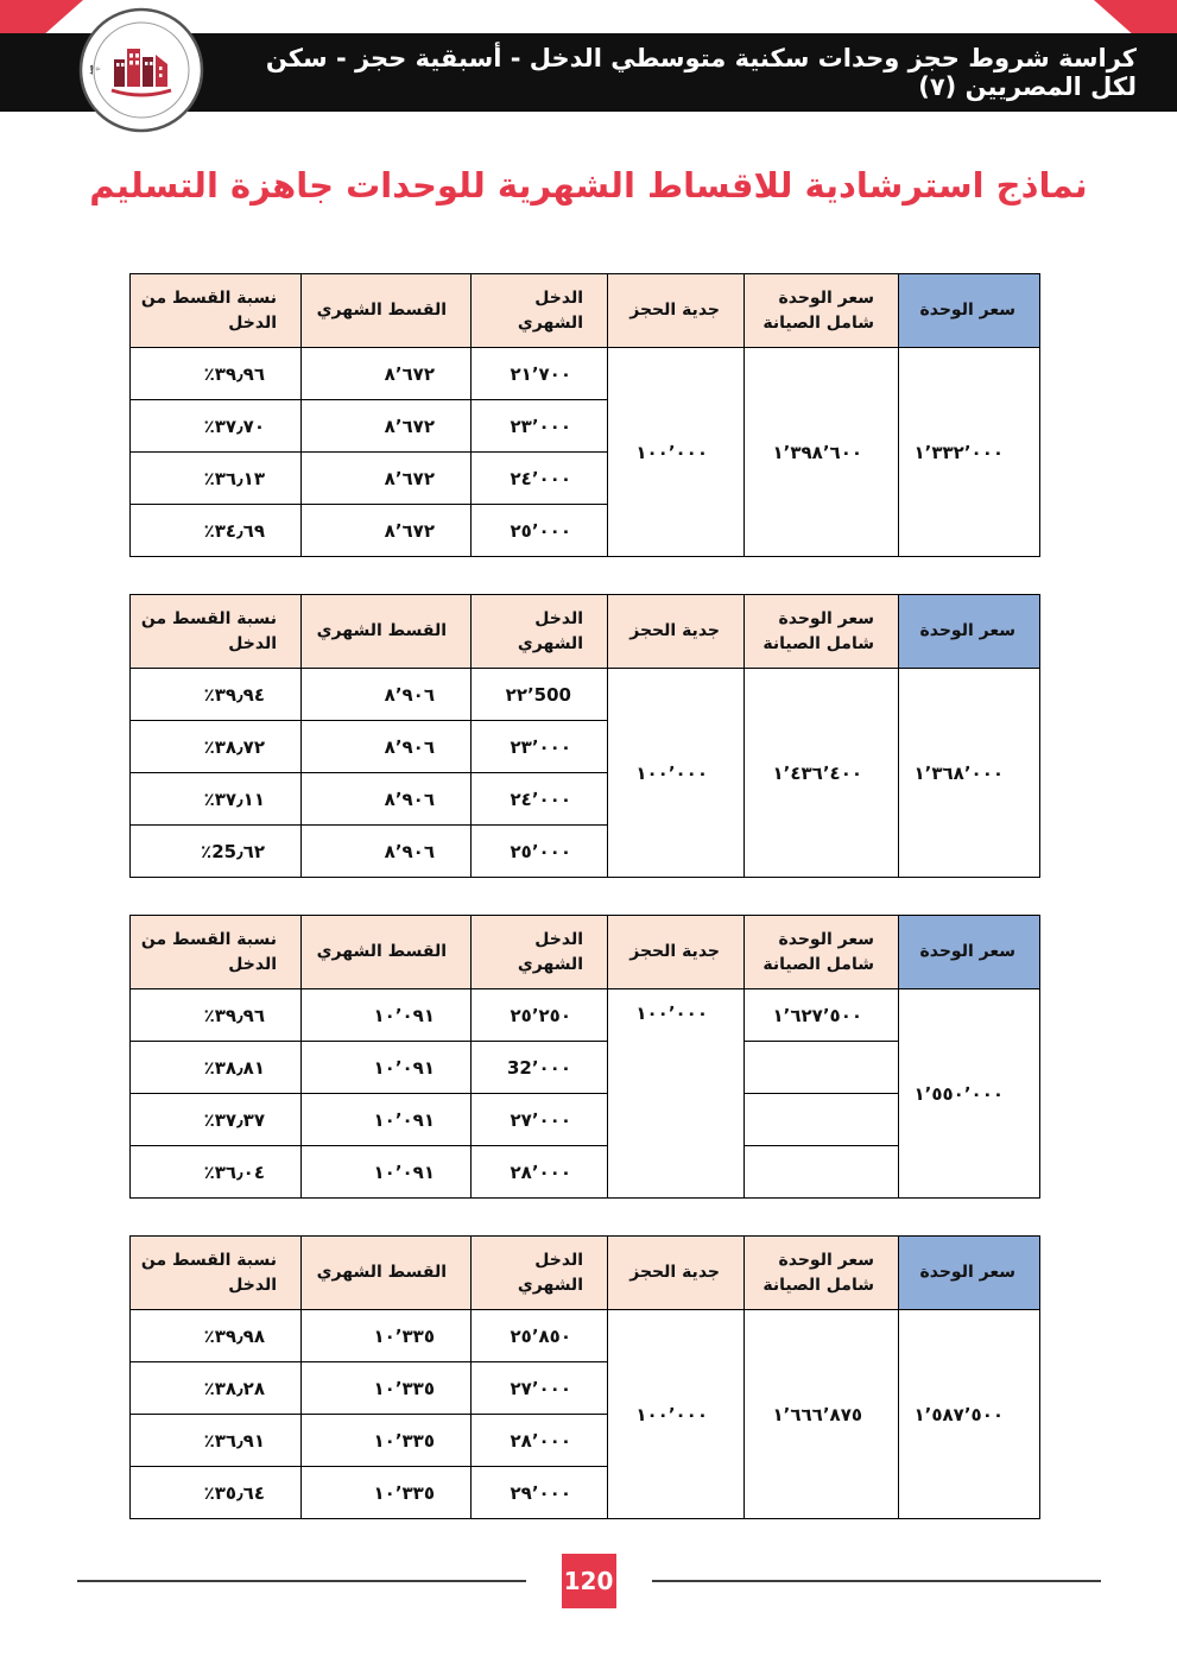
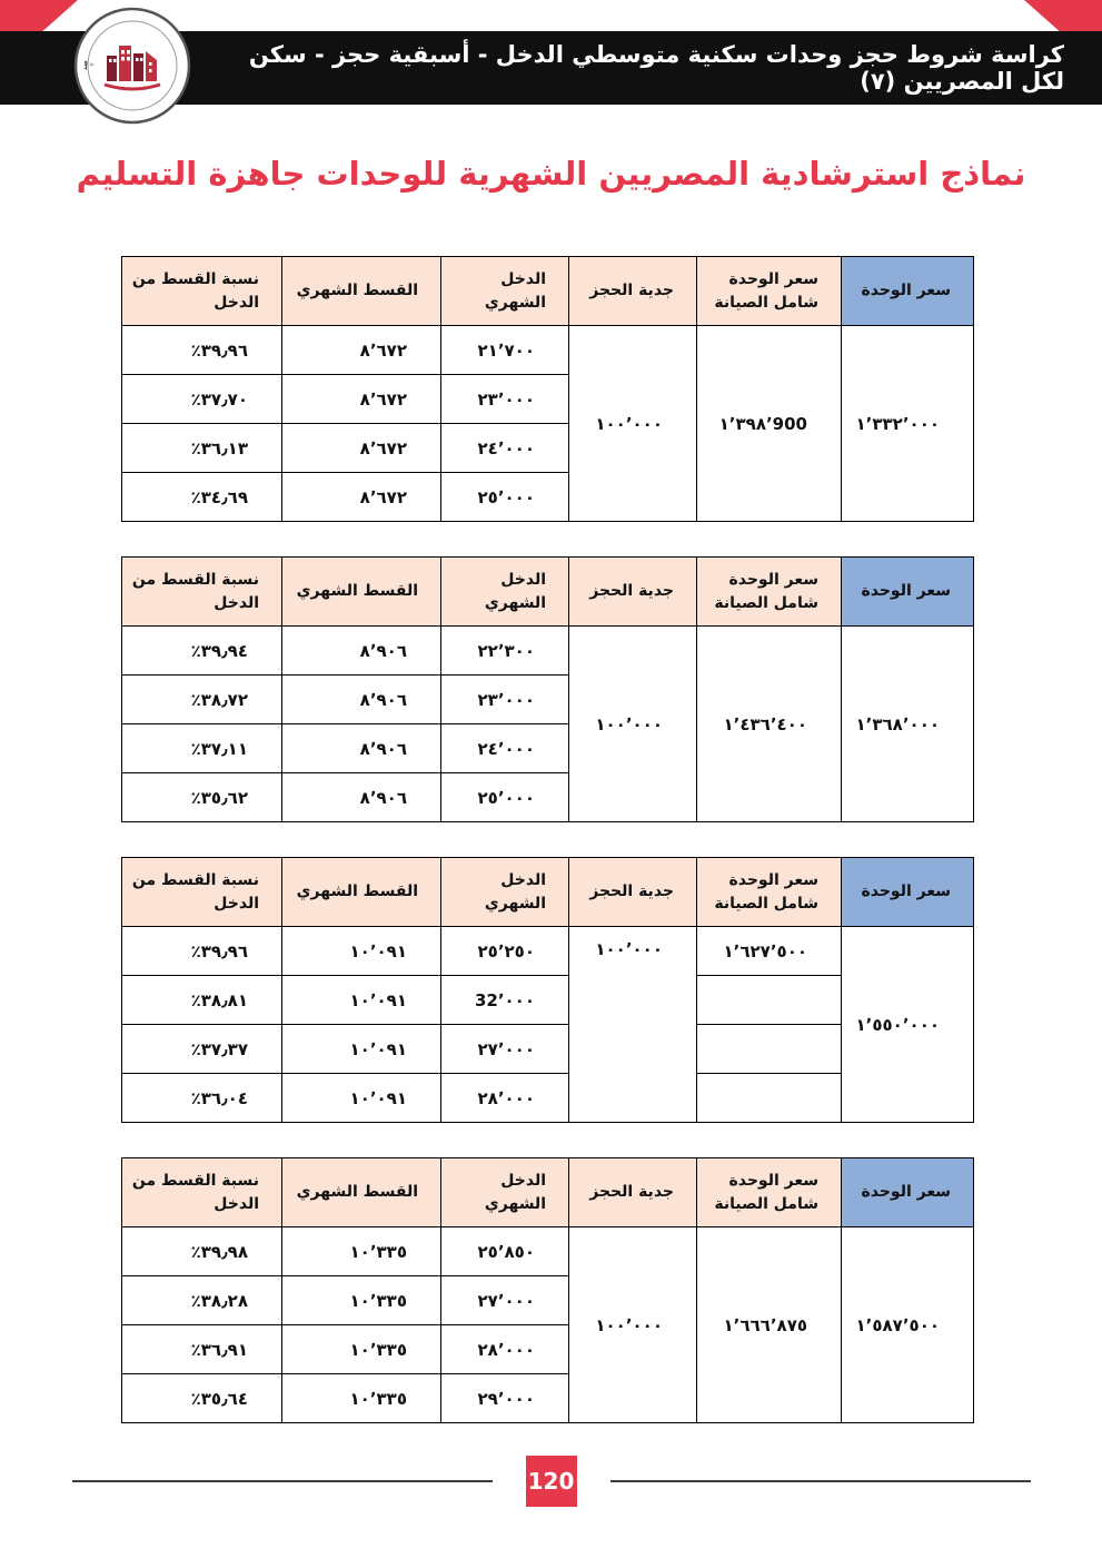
  كراسة شروط حجز وحدات سكنية متوسطي الدخل - أسبقية حجز - سكن لكل المصريين (٧)
- نماذج استرشادية للاقساط الشهرية للوحدات جاهزة التسليم
+ نماذج استرشادية المصريين الشهرية للوحدات جاهزة التسليم
  سعر الوحدة	سعر الوحدة شامل الصيانة	جدية الحجز	الدخل الشهري	القسط الشهري	نسبة القسط من الدخل
- ١٬٣٣٢٬٠٠٠	١٬٣٩٨٬٦٠٠	١٠٠٬٠٠٠	٢١٬٧٠٠	٨٬٦٧٢	٣٩٫٩٦٪
+ ١٬٣٣٢٬٠٠٠	١٬٣٩٨٬900	١٠٠٬٠٠٠	٢١٬٧٠٠	٨٬٦٧٢	٣٩٫٩٦٪
  ٢٣٬٠٠٠	٨٬٦٧٢	٣٧٫٧٠٪
  ٢٤٬٠٠٠	٨٬٦٧٢	٣٦٫١٣٪
  ٢٥٬٠٠٠	٨٬٦٧٢	٣٤٫٦٩٪
  سعر الوحدة	سعر الوحدة شامل الصيانة	جدية الحجز	الدخل الشهري	القسط الشهري	نسبة القسط من الدخل
- ١٬٣٦٨٬٠٠٠	١٬٤٣٦٬٤٠٠	١٠٠٬٠٠٠	٢٢٬500	٨٬٩٠٦	٣٩٫٩٤٪
+ ١٬٣٦٨٬٠٠٠	١٬٤٣٦٬٤٠٠	١٠٠٬٠٠٠	٢٢٬٣٠٠	٨٬٩٠٦	٣٩٫٩٤٪
  ٢٣٬٠٠٠	٨٬٩٠٦	٣٨٫٧٢٪
  ٢٤٬٠٠٠	٨٬٩٠٦	٣٧٫١١٪
- ٢٥٬٠٠٠	٨٬٩٠٦	25٫٦٢٪
+ ٢٥٬٠٠٠	٨٬٩٠٦	٣٥٫٦٢٪
  سعر الوحدة	سعر الوحدة شامل الصيانة	جدية الحجز	الدخل الشهري	القسط الشهري	نسبة القسط من الدخل
  ١٬٥٥٠٬٠٠٠	١٬٦٢٧٬٥٠٠	١٠٠٬٠٠٠	٢٥٬٢٥٠	١٠٬٠٩١	٣٩٫٩٦٪
  	32٬٠٠٠	١٠٬٠٩١	٣٨٫٨١٪
  	٢٧٬٠٠٠	١٠٬٠٩١	٣٧٫٣٧٪
  	٢٨٬٠٠٠	١٠٬٠٩١	٣٦٫٠٤٪
  سعر الوحدة	سعر الوحدة شامل الصيانة	جدية الحجز	الدخل الشهري	القسط الشهري	نسبة القسط من الدخل
  ١٬٥٨٧٬٥٠٠	١٬٦٦٦٬٨٧٥	١٠٠٬٠٠٠	٢٥٬٨٥٠	١٠٬٣٣٥	٣٩٫٩٨٪
  ٢٧٬٠٠٠	١٠٬٣٣٥	٣٨٫٢٨٪
  ٢٨٬٠٠٠	١٠٬٣٣٥	٣٦٫٩١٪
  ٢٩٬٠٠٠	١٠٬٣٣٥	٣٥٫٦٤٪
  120
